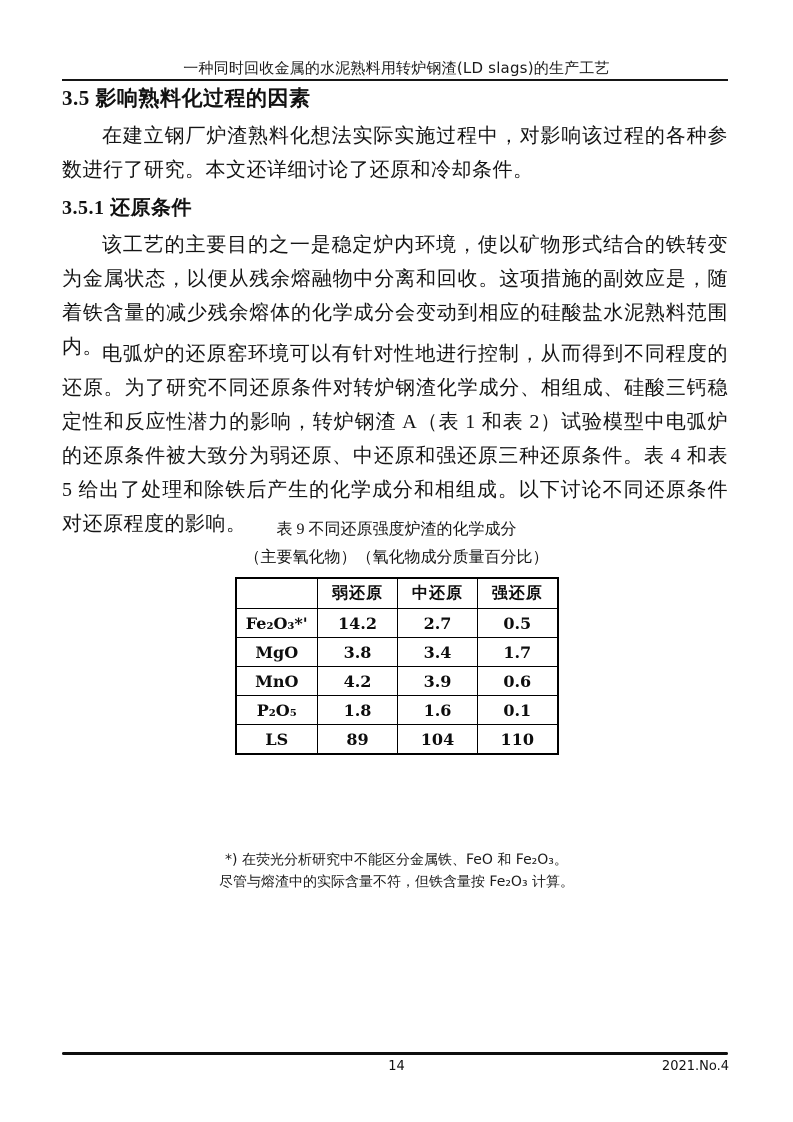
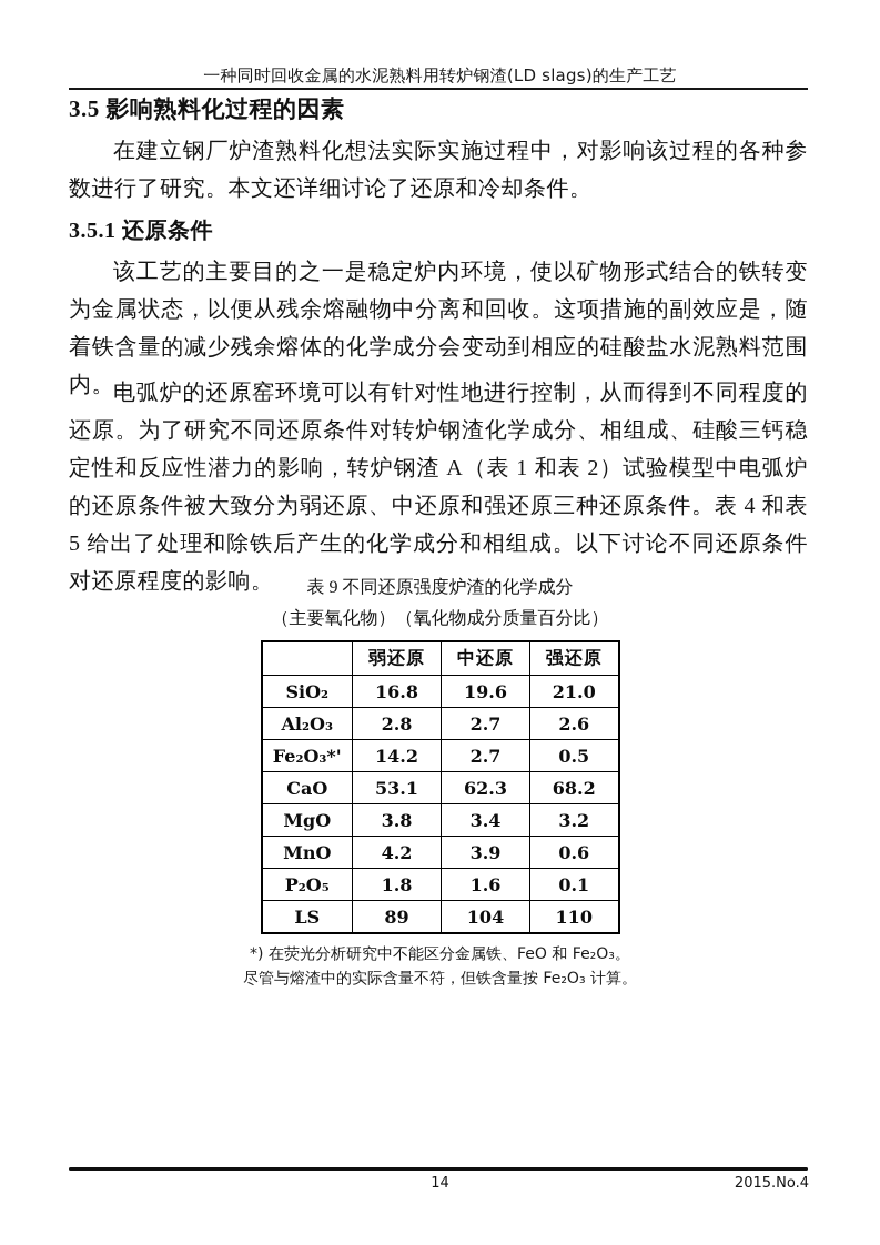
  一种同时回收金属的水泥熟料用转炉钢渣(LD slags)的生产工艺
  3.5 影响熟料化过程的因素
  在建立钢厂炉渣熟料化想法实际实施过程中，对影响该过程的各种参数进行了研究。本文还详细讨论了还原和冷却条件。
  3.5.1 还原条件
  该工艺的主要目的之一是稳定炉内环境，使以矿物形式结合的铁转变为金属状态，以便从残余熔融物中分离和回收。这项措施的副效应是，随着铁含量的减少残余熔体的化学成分会变动到相应的硅酸盐水泥熟料范围内。
  电弧炉的还原窑环境可以有针对性地进行控制，从而得到不同程度的还原。为了研究不同还原条件对转炉钢渣化学成分、相组成、硅酸三钙稳定性和反应性潜力的影响，转炉钢渣 A（表 1 和表 2）试验模型中电弧炉的还原条件被大致分为弱还原、中还原和强还原三种还原条件。表 4 和表 5 给出了处理和除铁后产生的化学成分和相组成。以下讨论不同还原条件对还原程度的影响。
  表 9 不同还原强度炉渣的化学成分
  （主要氧化物）（氧化物成分质量百分比）
  	弱还原	中还原	强还原
+ SiO₂	16.8	19.6	21.0
+ Al₂O₃	2.8	2.7	2.6
  Fe₂O₃*'	14.2	2.7	0.5
+ CaO	53.1	62.3	68.2
- MgO	3.8	3.4	1.7
+ MgO	3.8	3.4	3.2
  MnO	4.2	3.9	0.6
  P₂O₅	1.8	1.6	0.1
  LS	89	104	110
  *) 在荧光分析研究中不能区分金属铁、FeO 和 Fe₂O₃。
  尽管与熔渣中的实际含量不符，但铁含量按 Fe₂O₃ 计算。
  14
- 2021.No.4
+ 2015.No.4
